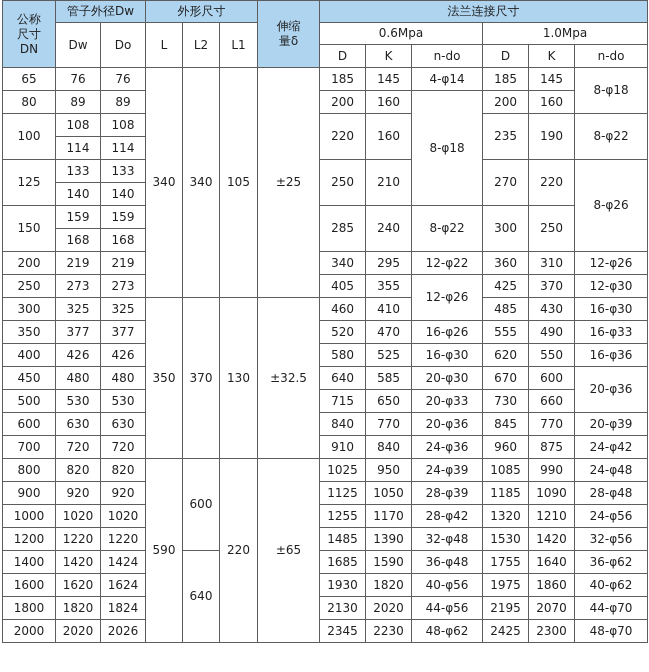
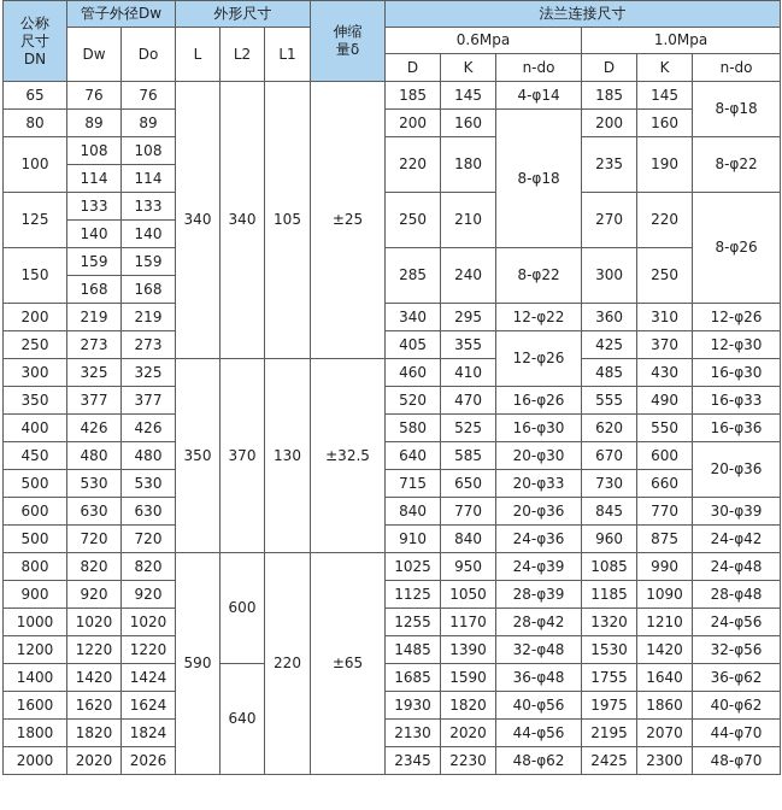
  公称 尺寸 DN	管子外径Dw	外形尺寸	伸缩 量δ	法兰连接尺寸
  Dw	Do	L	L2	L1	0.6Mpa	1.0Mpa
  D	K	n-do	D	K	n-do
  65	76	76	340	340	105	±25	185	145	4-φ14	185	145	8-φ18
  80	89	89	200	160	8-φ18	200	160
- 100	108	108	220	160	235	190	8-φ22
+ 100	108	108	220	180	235	190	8-φ22
  114	114
  125	133	133	250	210	270	220	8-φ26
  140	140
  150	159	159	285	240	8-φ22	300	250
  168	168
  200	219	219	340	295	12-φ22	360	310	12-φ26
  250	273	273	405	355	12-φ26	425	370	12-φ30
  300	325	325	350	370	130	±32.5	460	410	485	430	16-φ30
  350	377	377	520	470	16-φ26	555	490	16-φ33
  400	426	426	580	525	16-φ30	620	550	16-φ36
  450	480	480	640	585	20-φ30	670	600	20-φ36
  500	530	530	715	650	20-φ33	730	660
- 600	630	630	840	770	20-φ36	845	770	20-φ39
+ 600	630	630	840	770	20-φ36	845	770	30-φ39
- 700	720	720	910	840	24-φ36	960	875	24-φ42
+ 500	720	720	910	840	24-φ36	960	875	24-φ42
  800	820	820	590	600	220	±65	1025	950	24-φ39	1085	990	24-φ48
  900	920	920	1125	1050	28-φ39	1185	1090	28-φ48
  1000	1020	1020	1255	1170	28-φ42	1320	1210	24-φ56
  1200	1220	1220	1485	1390	32-φ48	1530	1420	32-φ56
  1400	1420	1424	640	1685	1590	36-φ48	1755	1640	36-φ62
  1600	1620	1624	1930	1820	40-φ56	1975	1860	40-φ62
  1800	1820	1824	2130	2020	44-φ56	2195	2070	44-φ70
  2000	2020	2026	2345	2230	48-φ62	2425	2300	48-φ70
